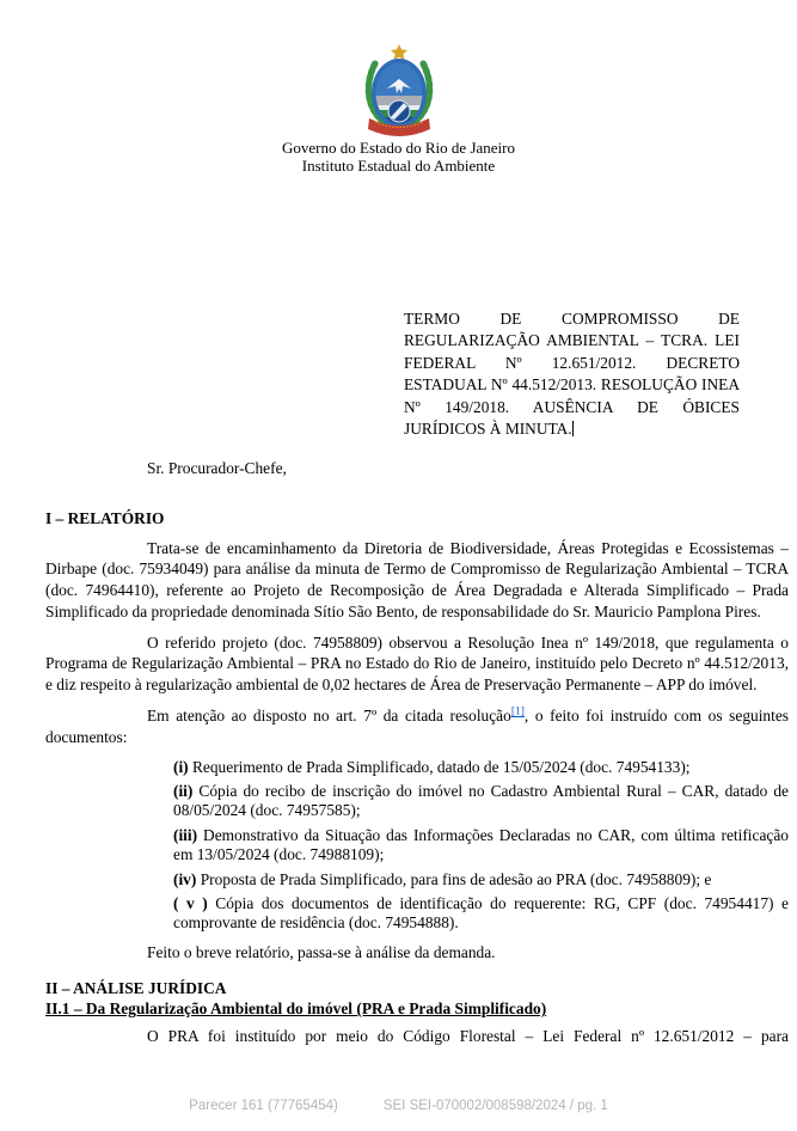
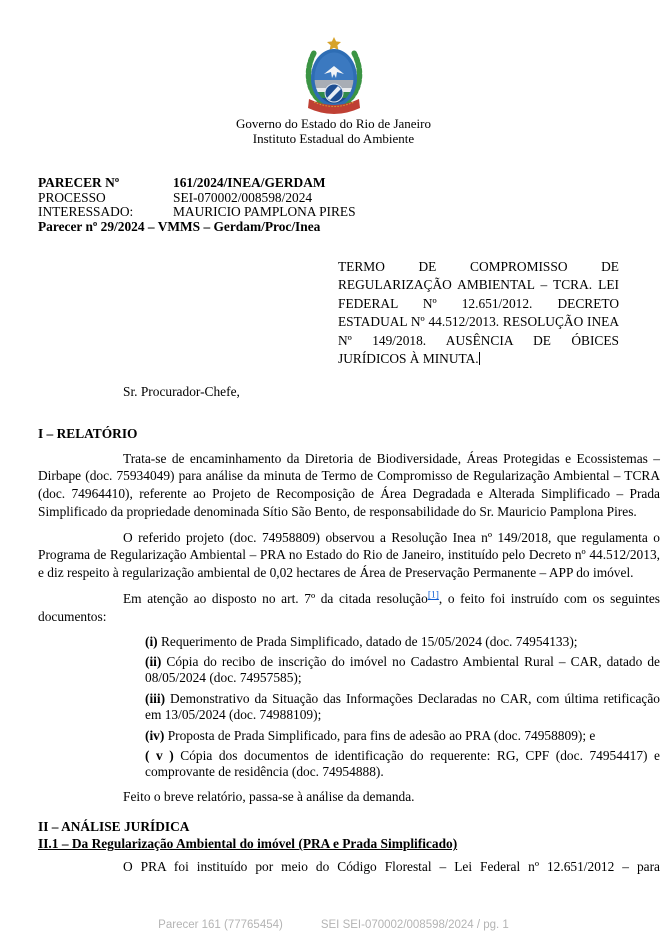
  Governo do Estado do Rio de Janeiro
  Instituto Estadual do Ambiente
+ PARECER Nº
+ 161/2024/INEA/GERDAM
+ PROCESSO
+ SEI-070002/008598/2024
+ INTERESSADO:
+ MAURICIO PAMPLONA PIRES
+ Parecer nº 29/2024 – VMMS – Gerdam/Proc/Inea
  TERMO DE COMPROMISSO DE REGULARIZAÇÃO AMBIENTAL – TCRA. LEI FEDERAL Nº 12.651/2012. DECRETO ESTADUAL Nº 44.512/2013. RESOLUÇÃO INEA Nº 149/2018. AUSÊNCIA DE ÓBICES JURÍDICOS À MINUTA.
  Sr. Procurador-Chefe,
  I – RELATÓRIO
  Trata-se de encaminhamento da Diretoria de Biodiversidade, Áreas Protegidas e Ecossistemas – Dirbape (doc. 75934049) para análise da minuta de Termo de Compromisso de Regularização Ambiental – TCRA (doc. 74964410), referente ao Projeto de Recomposição de Área Degradada e Alterada Simplificado – Prada Simplificado da propriedade denominada Sítio São Bento, de responsabilidade do Sr. Mauricio Pamplona Pires.
  O referido projeto (doc. 74958809) observou a Resolução Inea nº 149/2018, que regulamenta o Programa de Regularização Ambiental – PRA no Estado do Rio de Janeiro, instituído pelo Decreto nº 44.512/2013, e diz respeito à regularização ambiental de 0,02 hectares de Área de Preservação Permanente – APP do imóvel.
  Em atenção ao disposto no art. 7º da citada resolução[1], o feito foi instruído com os seguintes documentos:
  (i) Requerimento de Prada Simplificado, datado de 15/05/2024 (doc. 74954133);
  (ii) Cópia do recibo de inscrição do imóvel no Cadastro Ambiental Rural – CAR, datado de 08/05/2024 (doc. 74957585);
  (iii) Demonstrativo da Situação das Informações Declaradas no CAR, com última retificação em 13/05/2024 (doc. 74988109);
  (iv) Proposta de Prada Simplificado, para fins de adesão ao PRA (doc. 74958809); e
  ( v ) Cópia dos documentos de identificação do requerente: RG, CPF (doc. 74954417) e comprovante de residência (doc. 74954888).
  Feito o breve relatório, passa-se à análise da demanda.
  II – ANÁLISE JURÍDICA
  II.1 – Da Regularização Ambiental do imóvel (PRA e Prada Simplificado)
  O PRA foi instituído por meio do Código Florestal – Lei Federal nº 12.651/2012 – para
  Parecer 161 (77765454)
  SEI SEI-070002/008598/2024 / pg. 1
